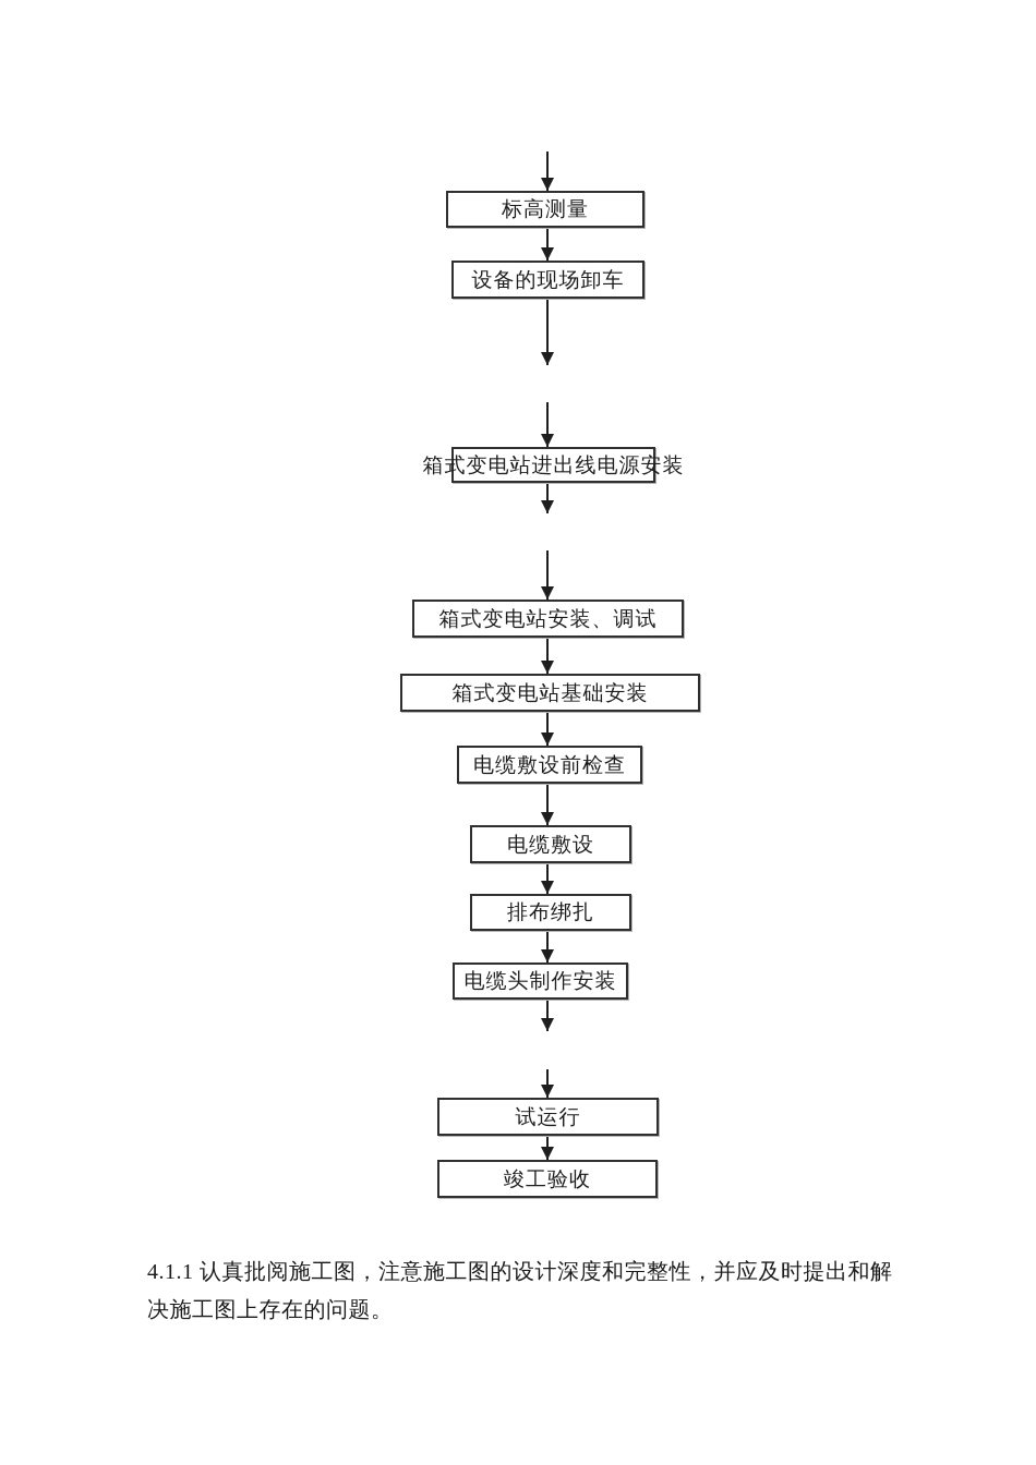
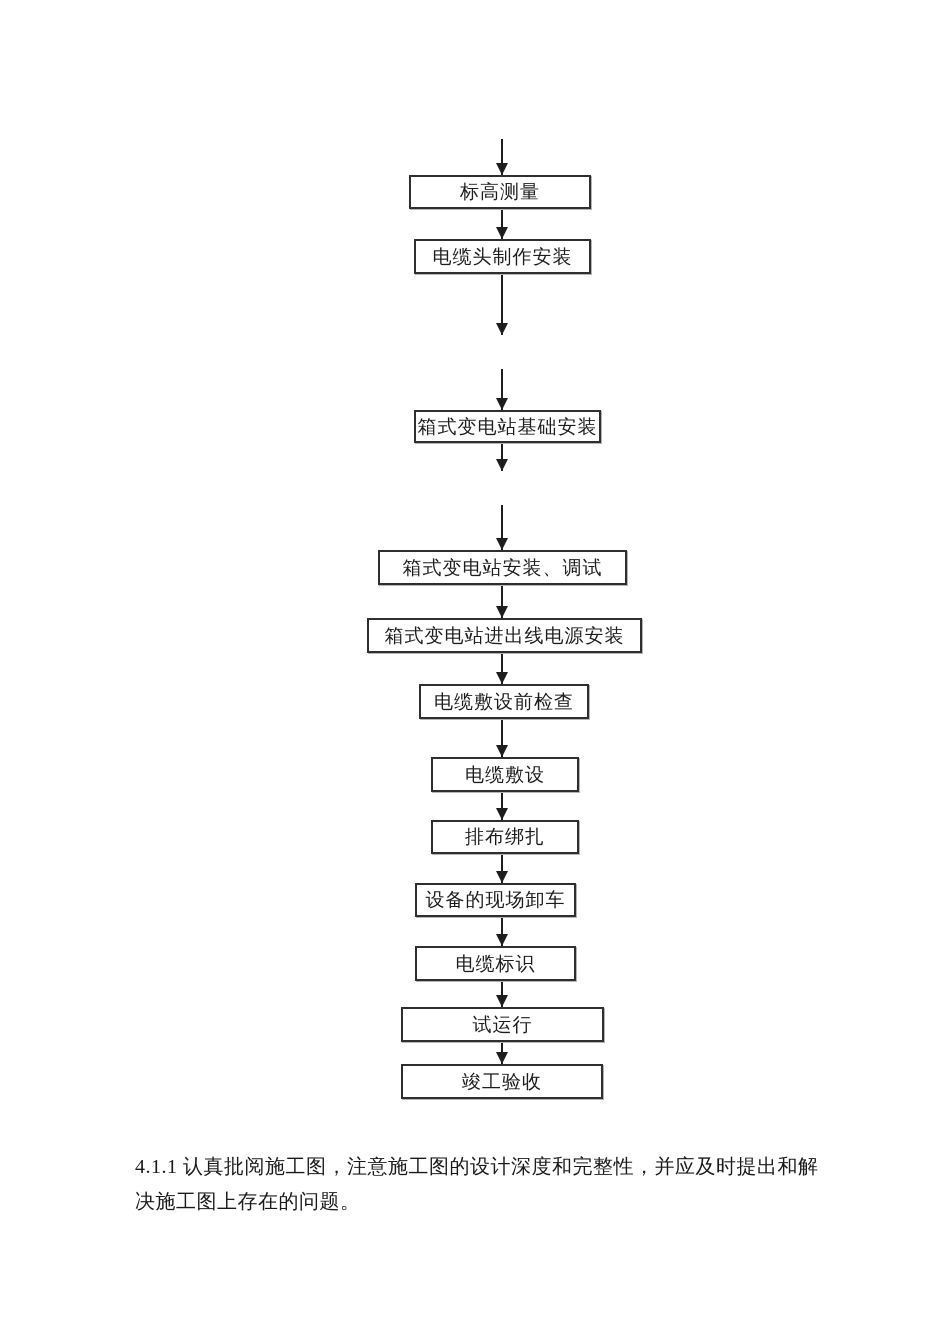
  标高测量
- 设备的现场卸车
+ 电缆头制作安装
- 箱式变电站进出线电源安装
+ 箱式变电站基础安装
  箱式变电站安装、调试
- 箱式变电站基础安装
+ 箱式变电站进出线电源安装
  电缆敷设前检查
  电缆敷设
  排布绑扎
- 电缆头制作安装
+ 设备的现场卸车
+ 电缆标识
  试运行
  竣工验收
  4.1.1 认真批阅施工图，注意施工图的设计深度和完整性，并应及时提出和解
  决施工图上存在的问题。
